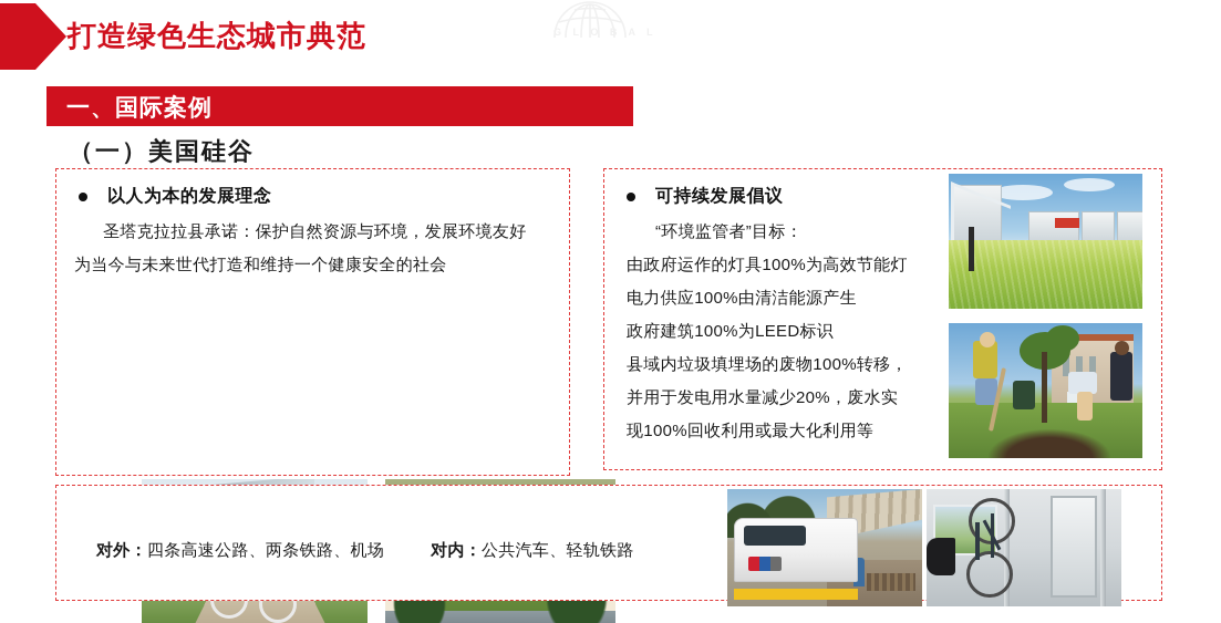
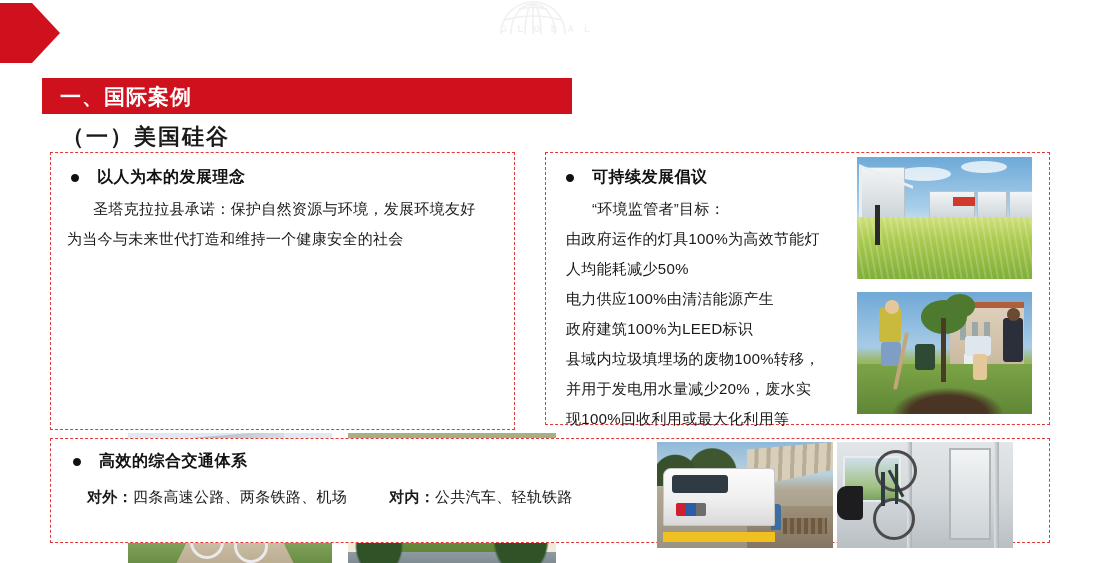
- 打造绿色生态城市典范
  一、国际案例
  （一）美国硅谷
  以人为本的发展理念
  圣塔克拉拉县承诺：保护自然资源与环境，发展环境友好
  为当今与未来世代打造和维持一个健康安全的社会
  可持续发展倡议
  “环境监管者”目标：
  由政府运作的灯具100%为高效节能灯
+ 人均能耗减少50%
  电力供应100%由清洁能源产生
  政府建筑100%为LEED标识
  县域内垃圾填埋场的废物100%转移，
  并用于发电用水量减少20%，废水实
  现100%回收利用或最大化利用等
+ 高效的综合交通体系
  对外：四条高速公路、两条铁路、机场 对内：公共汽车、轻轨铁路
